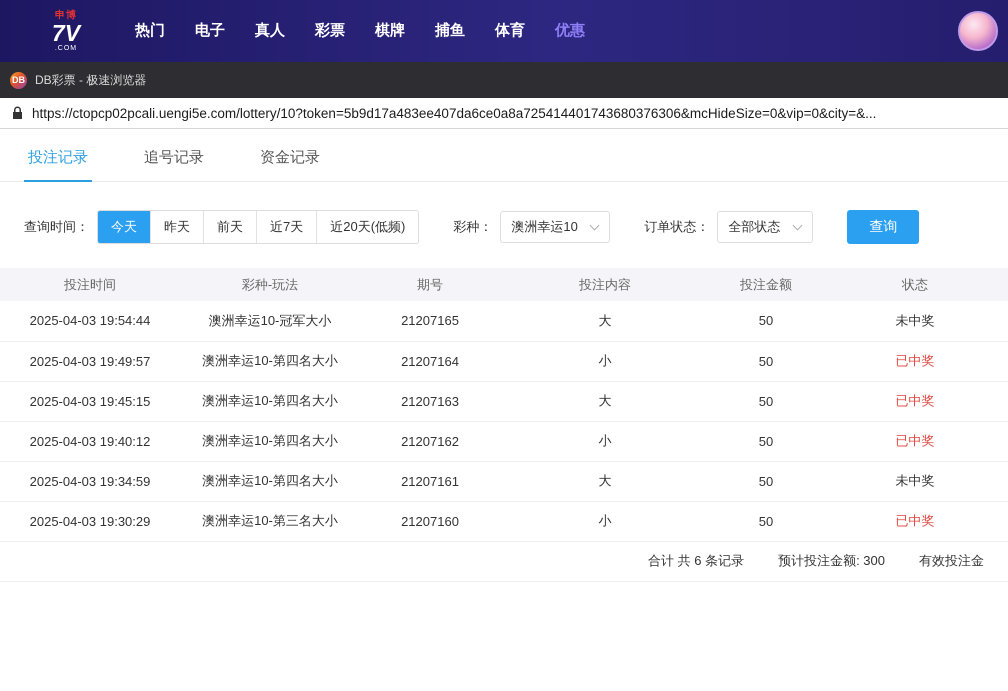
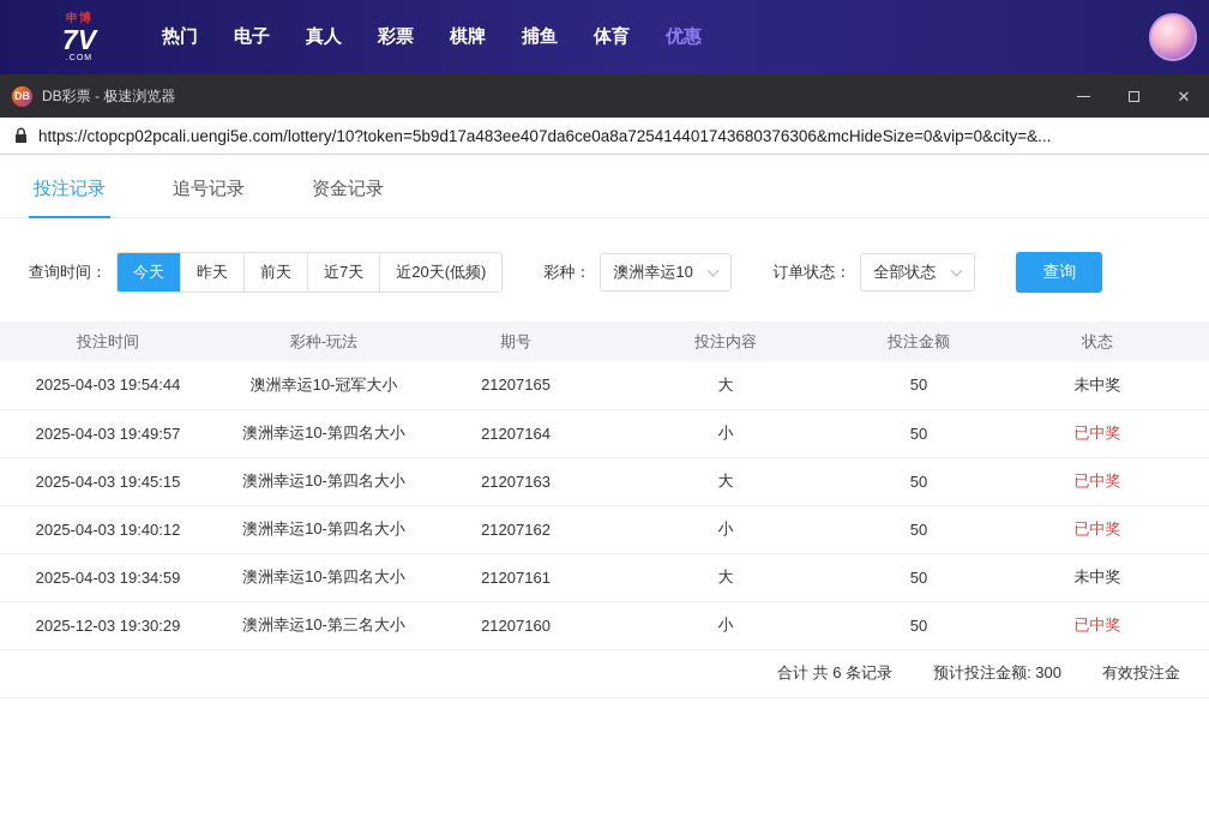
  申博
  7V
  热门
  电子
  真人
  彩票
  棋牌
  捕鱼
  体育
  优惠
  DB
  DB彩票 - 极速浏览器
+ ✕
  https://ctopcp02pcali.uengi5e.com/lottery/10?token=5b9d17a483ee407da6ce0a8a725414401743680376306&mcHideSize=0&vip=0&city=&...
  投注记录
  追号记录
  资金记录
  查询时间：
  今天
  昨天
  前天
  近7天
  近20天(低频)
  彩种：
  澳洲幸运10
  订单状态：
  全部状态
  查询
  投注时间	彩种-玩法	期号	投注内容	投注金额	状态
  2025-04-03 19:54:44	澳洲幸运10-冠军大小	21207165	大	50	未中奖
  2025-04-03 19:49:57	澳洲幸运10-第四名大小	21207164	小	50	已中奖
  2025-04-03 19:45:15	澳洲幸运10-第四名大小	21207163	大	50	已中奖
  2025-04-03 19:40:12	澳洲幸运10-第四名大小	21207162	小	50	已中奖
  2025-04-03 19:34:59	澳洲幸运10-第四名大小	21207161	大	50	未中奖
- 2025-04-03 19:30:29	澳洲幸运10-第三名大小	21207160	小	50	已中奖
+ 2025-12-03 19:30:29	澳洲幸运10-第三名大小	21207160	小	50	已中奖
  合计 共 6 条记录
  预计投注金额: 300
  有效投注金
